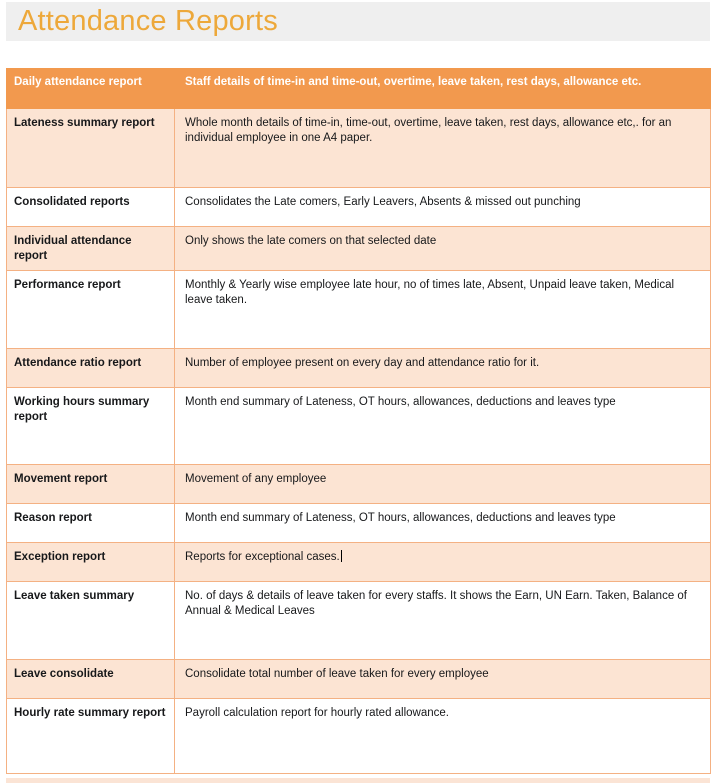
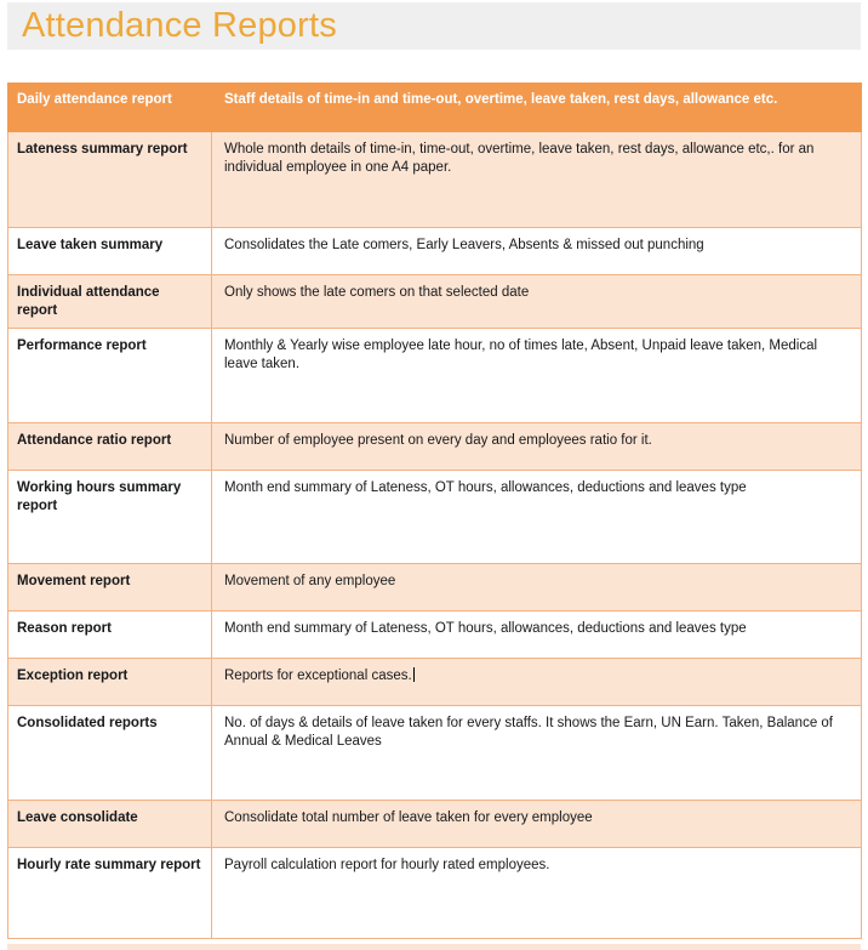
  Attendance Reports
  Daily attendance report	Staff details of time-in and time-out, overtime, leave taken, rest days, allowance etc.
  Lateness summary report	Whole month details of time-in, time-out, overtime, leave taken, rest days, allowance etc,. for an individual employee in one A4 paper.
- Consolidated reports	Consolidates the Late comers, Early Leavers, Absents & missed out punching
+ Leave taken summary	Consolidates the Late comers, Early Leavers, Absents & missed out punching
  Individual attendance report	Only shows the late comers on that selected date
  Performance report	Monthly & Yearly wise employee late hour, no of times late, Absent, Unpaid leave taken, Medical leave taken.
- Attendance ratio report	Number of employee present on every day and attendance ratio for it.
+ Attendance ratio report	Number of employee present on every day and employees ratio for it.
  Working hours summary report	Month end summary of Lateness, OT hours, allowances, deductions and leaves type
  Movement report	Movement of any employee
  Reason report	Month end summary of Lateness, OT hours, allowances, deductions and leaves type
  Exception report	Reports for exceptional cases.
- Leave taken summary	No. of days & details of leave taken for every staffs. It shows the Earn, UN Earn. Taken, Balance of Annual & Medical Leaves
+ Consolidated reports	No. of days & details of leave taken for every staffs. It shows the Earn, UN Earn. Taken, Balance of Annual & Medical Leaves
  Leave consolidate	Consolidate total number of leave taken for every employee
- Hourly rate summary report	Payroll calculation report for hourly rated allowance.
+ Hourly rate summary report	Payroll calculation report for hourly rated employees.
